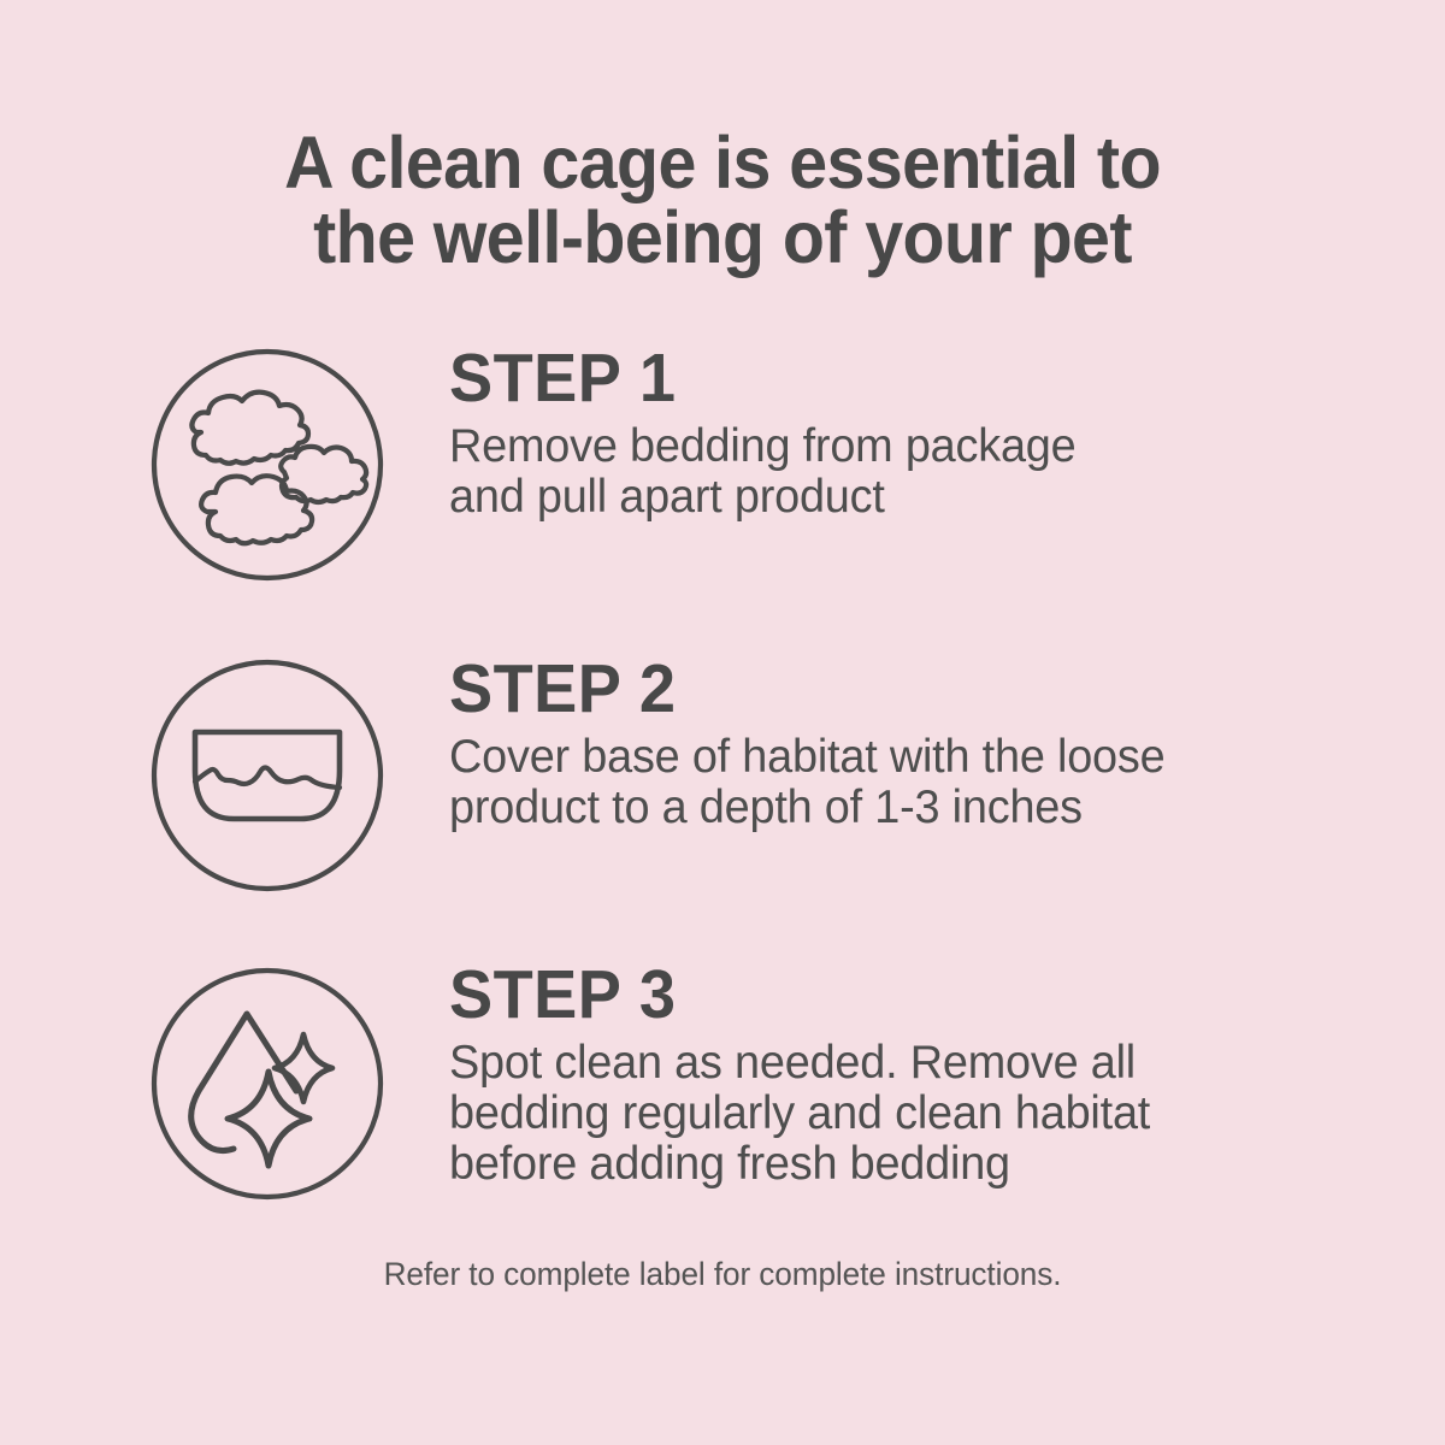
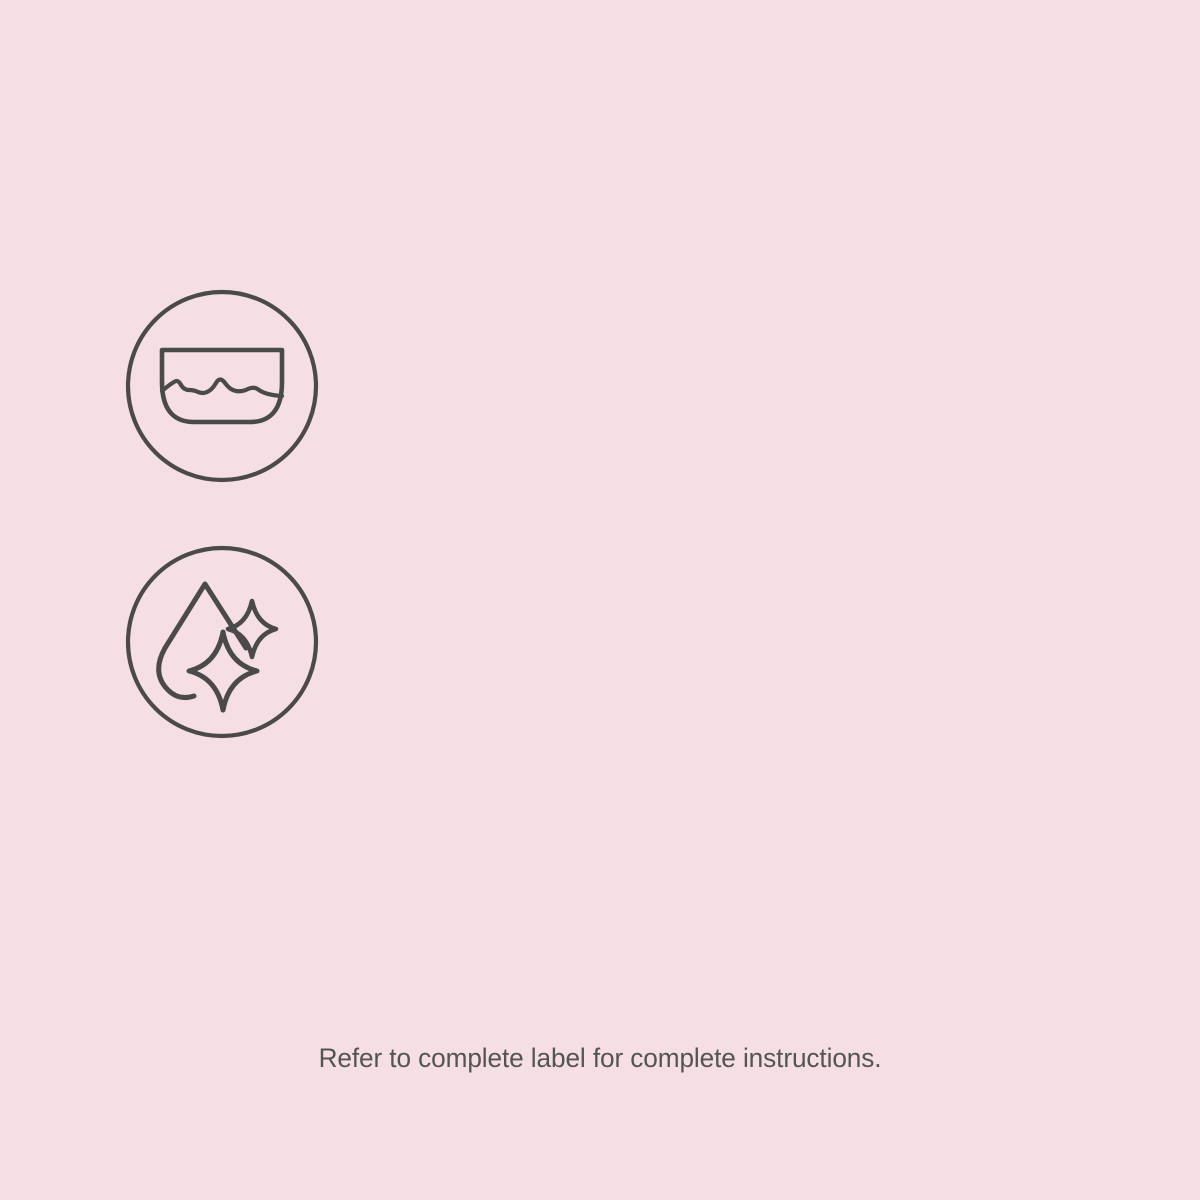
- A clean cage is essential to
- the well-being of your pet
- STEP 1
- Remove bedding from package
- and pull apart product
- STEP 2
- Cover base of habitat with the loose
- product to a depth of 1-3 inches
- STEP 3
- Spot clean as needed. Remove all
- bedding regularly and clean habitat
- before adding fresh bedding
  Refer to complete label for complete instructions.
